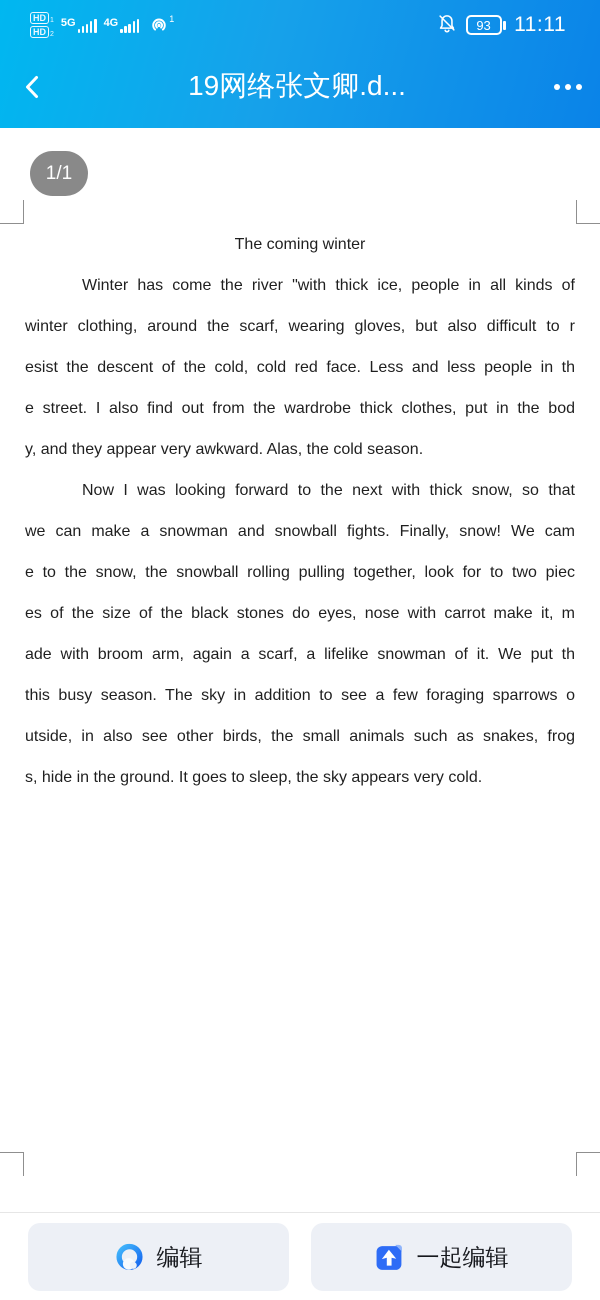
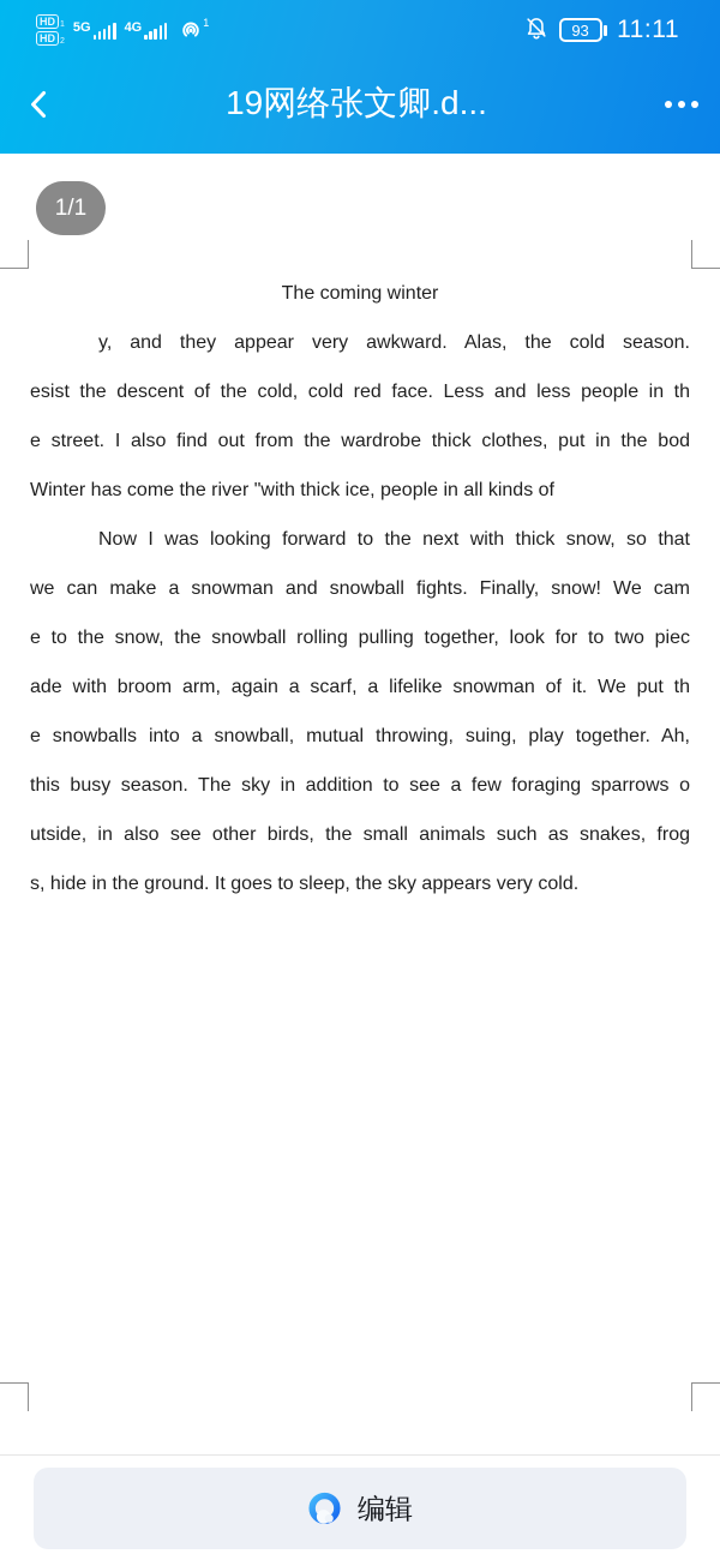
  HD
  HD
  5G
  4G
  1
  93
  11:11
  19网络张文卿.d...
  1/1
  The coming winter
- Winter has come the river "with thick ice, people in all kinds of
+ y, and they appear very awkward. Alas, the cold season.
- winter clothing, around the scarf, wearing gloves, but also difficult to r
  esist the descent of the cold, cold red face. Less and less people in th
  e street. I also find out from the wardrobe thick clothes, put in the bod
- y, and they appear very awkward. Alas, the cold season.
+ Winter has come the river "with thick ice, people in all kinds of
  Now I was looking forward to the next with thick snow, so that
  we can make a snowman and snowball fights. Finally, snow! We cam
  e to the snow, the snowball rolling pulling together, look for to two piec
- es of the size of the black stones do eyes, nose with carrot make it, m
  ade with broom arm, again a scarf, a lifelike snowman of it. We put th
+ e snowballs into a snowball, mutual throwing, suing, play together. Ah,
  this busy season. The sky in addition to see a few foraging sparrows o
  utside, in also see other birds, the small animals such as snakes, frog
  s, hide in the ground. It goes to sleep, the sky appears very cold.
  编辑
- 一起编辑
